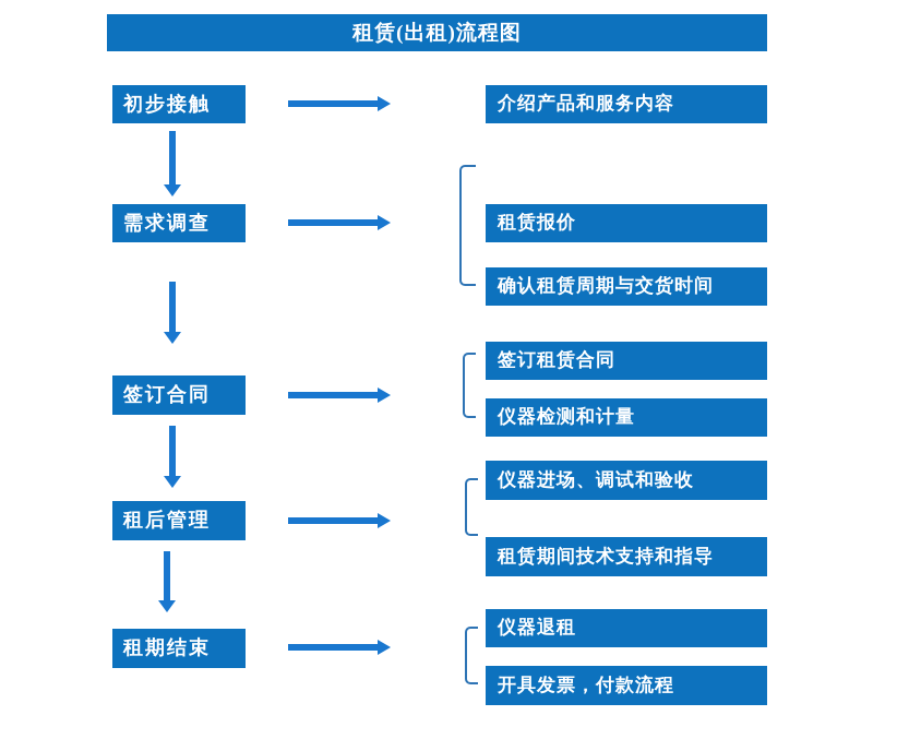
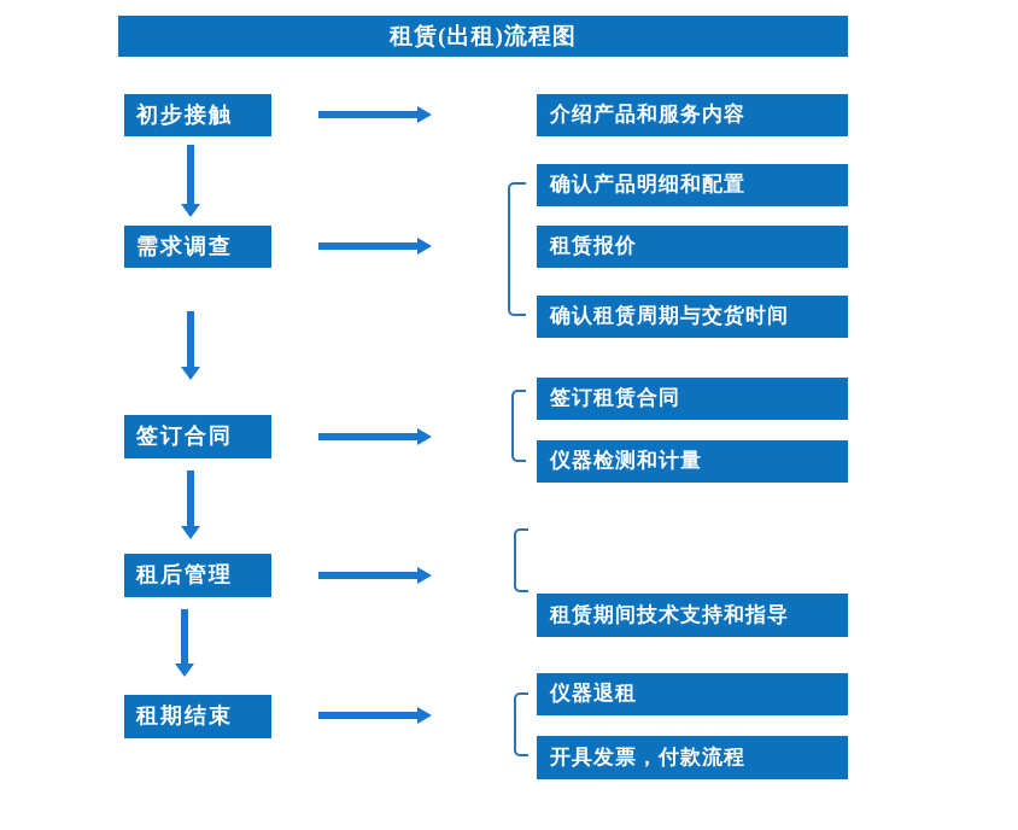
  租赁(出租)流程图
  初步接触
  需求调查
  签订合同
  租后管理
  租期结束
  介绍产品和服务内容
+ 确认产品明细和配置
  租赁报价
  确认租赁周期与交货时间
  签订租赁合同
  仪器检测和计量
- 仪器进场、调试和验收
  租赁期间技术支持和指导
  仪器退租
  开具发票，付款流程
